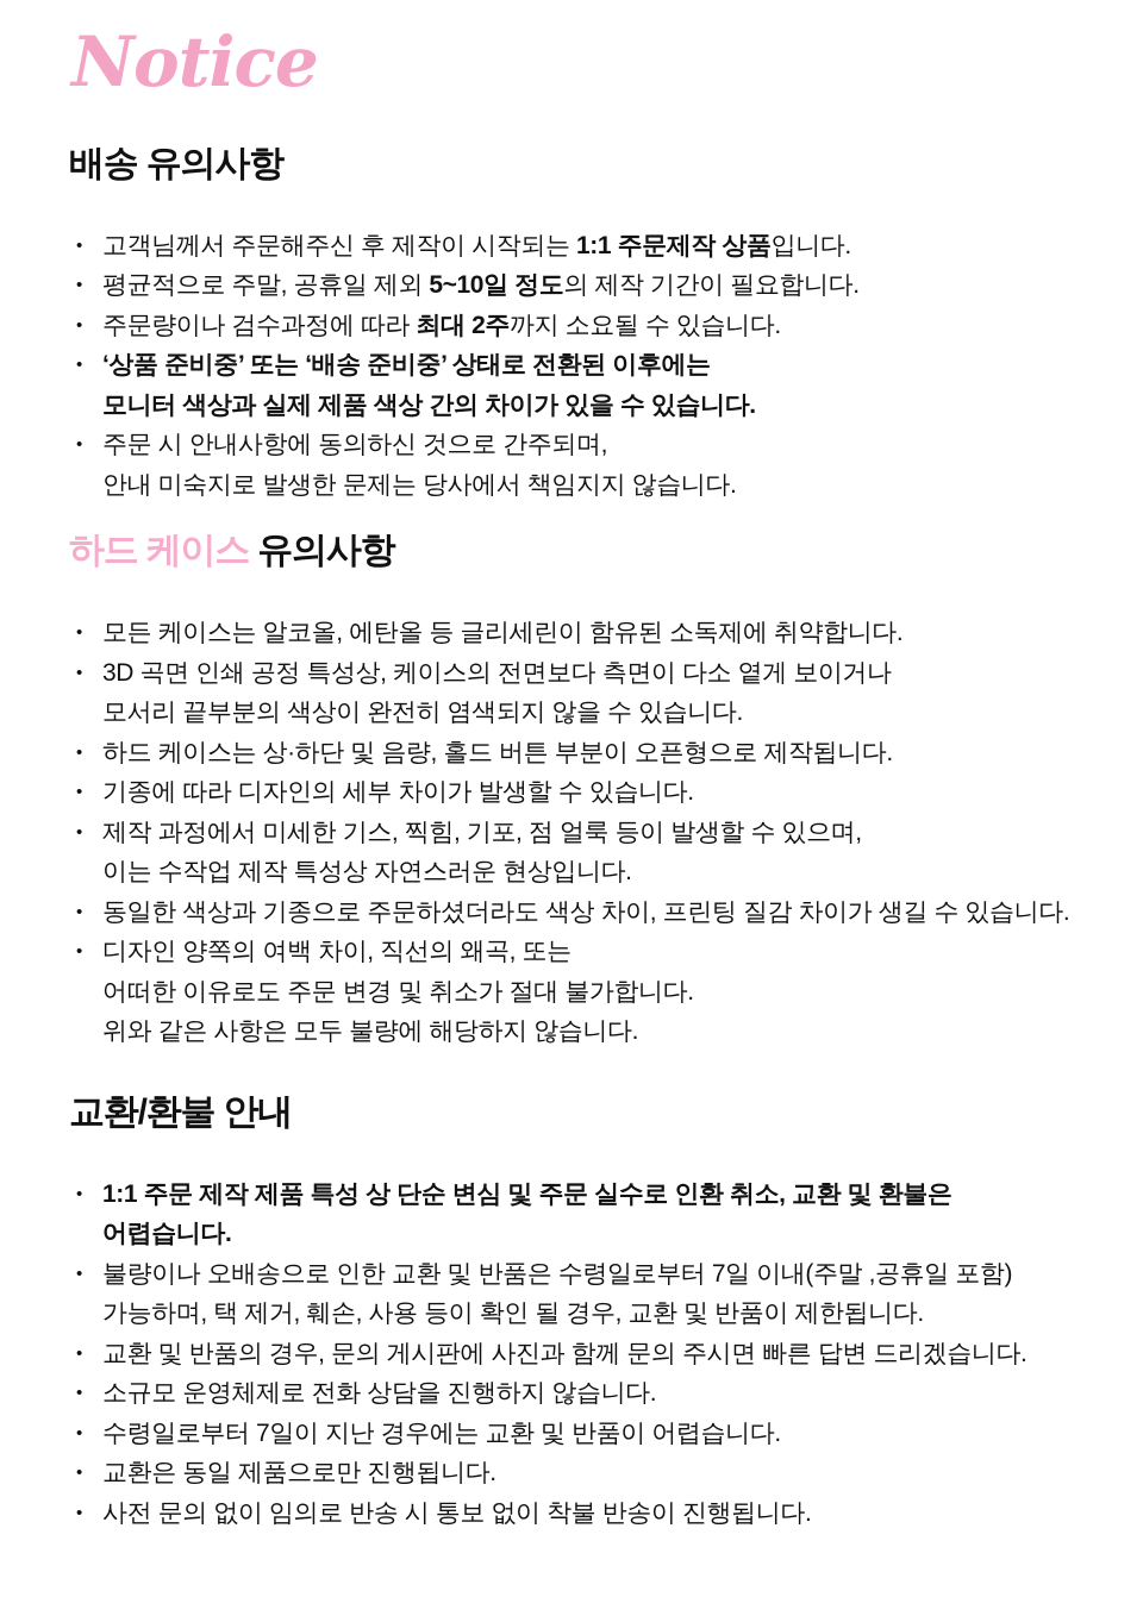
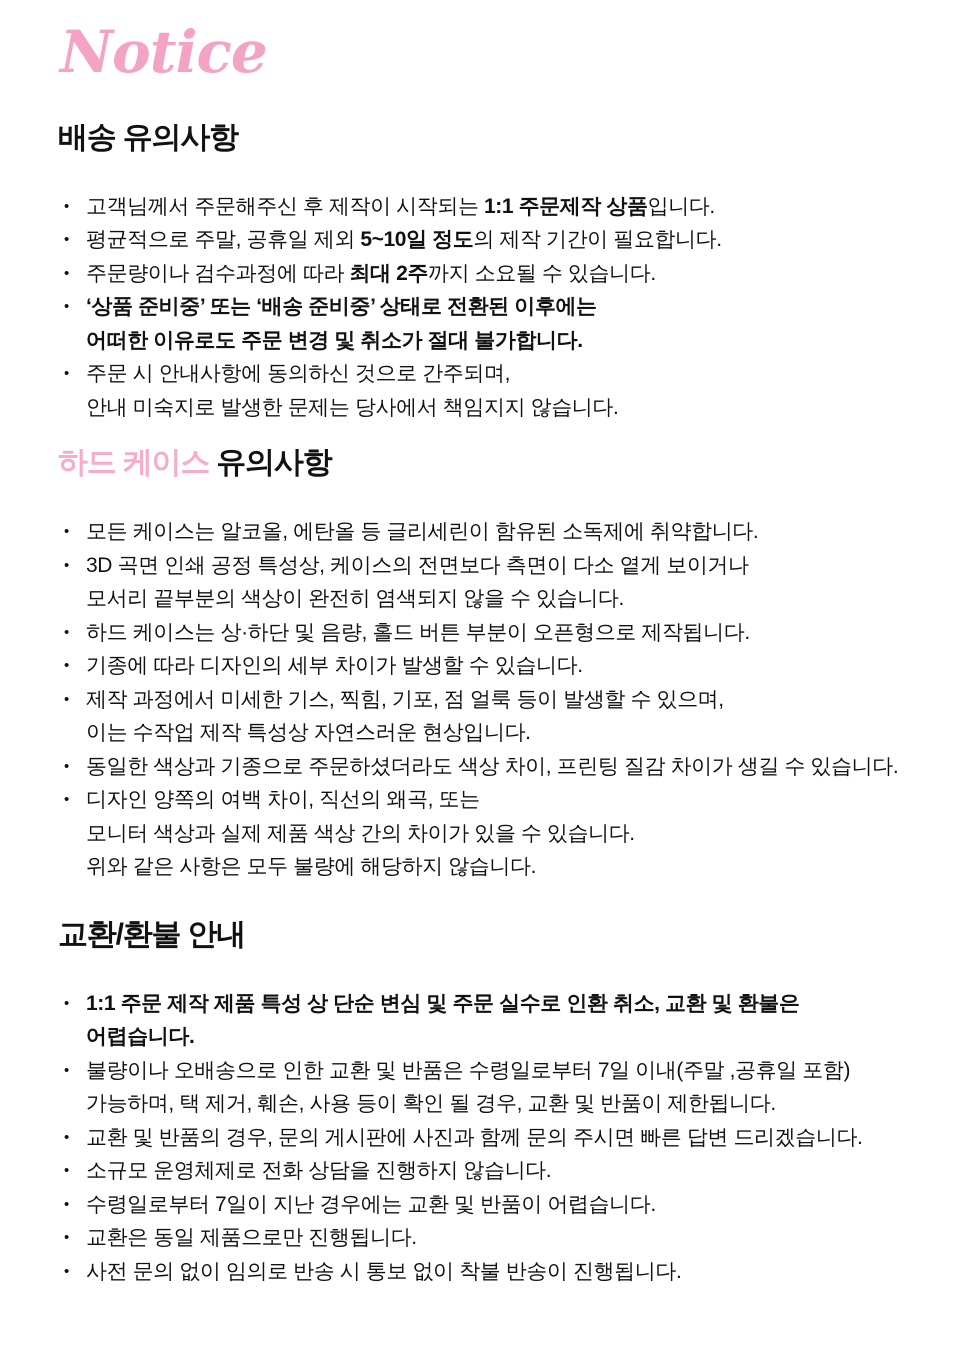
  Notice
  배송 유의사항
  •
  고객님께서 주문해주신 후 제작이 시작되는 1:1 주문제작 상품입니다.
  •
  평균적으로 주말, 공휴일 제외 5~10일 정도의 제작 기간이 필요합니다.
  •
  주문량이나 검수과정에 따라 최대 2주까지 소요될 수 있습니다.
  •
  ‘상품 준비중’ 또는 ‘배송 준비중’ 상태로 전환된 이후에는
- 모니터 색상과 실제 제품 색상 간의 차이가 있을 수 있습니다.
+ 어떠한 이유로도 주문 변경 및 취소가 절대 불가합니다.
  •
  주문 시 안내사항에 동의하신 것으로 간주되며,
  안내 미숙지로 발생한 문제는 당사에서 책임지지 않습니다.
  하드 케이스 유의사항
  •
  모든 케이스는 알코올, 에탄올 등 글리세린이 함유된 소독제에 취약합니다.
  •
  3D 곡면 인쇄 공정 특성상, 케이스의 전면보다 측면이 다소 옅게 보이거나
  모서리 끝부분의 색상이 완전히 염색되지 않을 수 있습니다.
  •
  하드 케이스는 상·하단 및 음량, 홀드 버튼 부분이 오픈형으로 제작됩니다.
  •
  기종에 따라 디자인의 세부 차이가 발생할 수 있습니다.
  •
  제작 과정에서 미세한 기스, 찍힘, 기포, 점 얼룩 등이 발생할 수 있으며,
  이는 수작업 제작 특성상 자연스러운 현상입니다.
  •
  동일한 색상과 기종으로 주문하셨더라도 색상 차이, 프린팅 질감 차이가 생길 수 있습니다.
  •
  디자인 양쪽의 여백 차이, 직선의 왜곡, 또는
- 어떠한 이유로도 주문 변경 및 취소가 절대 불가합니다.
+ 모니터 색상과 실제 제품 색상 간의 차이가 있을 수 있습니다.
  위와 같은 사항은 모두 불량에 해당하지 않습니다.
  교환/환불 안내
  •
  1:1 주문 제작 제품 특성 상 단순 변심 및 주문 실수로 인환 취소, 교환 및 환불은
  어렵습니다.
  •
  불량이나 오배송으로 인한 교환 및 반품은 수령일로부터 7일 이내(주말 ,공휴일 포함)
  가능하며, 택 제거, 훼손, 사용 등이 확인 될 경우, 교환 및 반품이 제한됩니다.
  •
  교환 및 반품의 경우, 문의 게시판에 사진과 함께 문의 주시면 빠른 답변 드리겠습니다.
  •
  소규모 운영체제로 전화 상담을 진행하지 않습니다.
  •
  수령일로부터 7일이 지난 경우에는 교환 및 반품이 어렵습니다.
  •
  교환은 동일 제품으로만 진행됩니다.
  •
  사전 문의 없이 임의로 반송 시 통보 없이 착불 반송이 진행됩니다.
